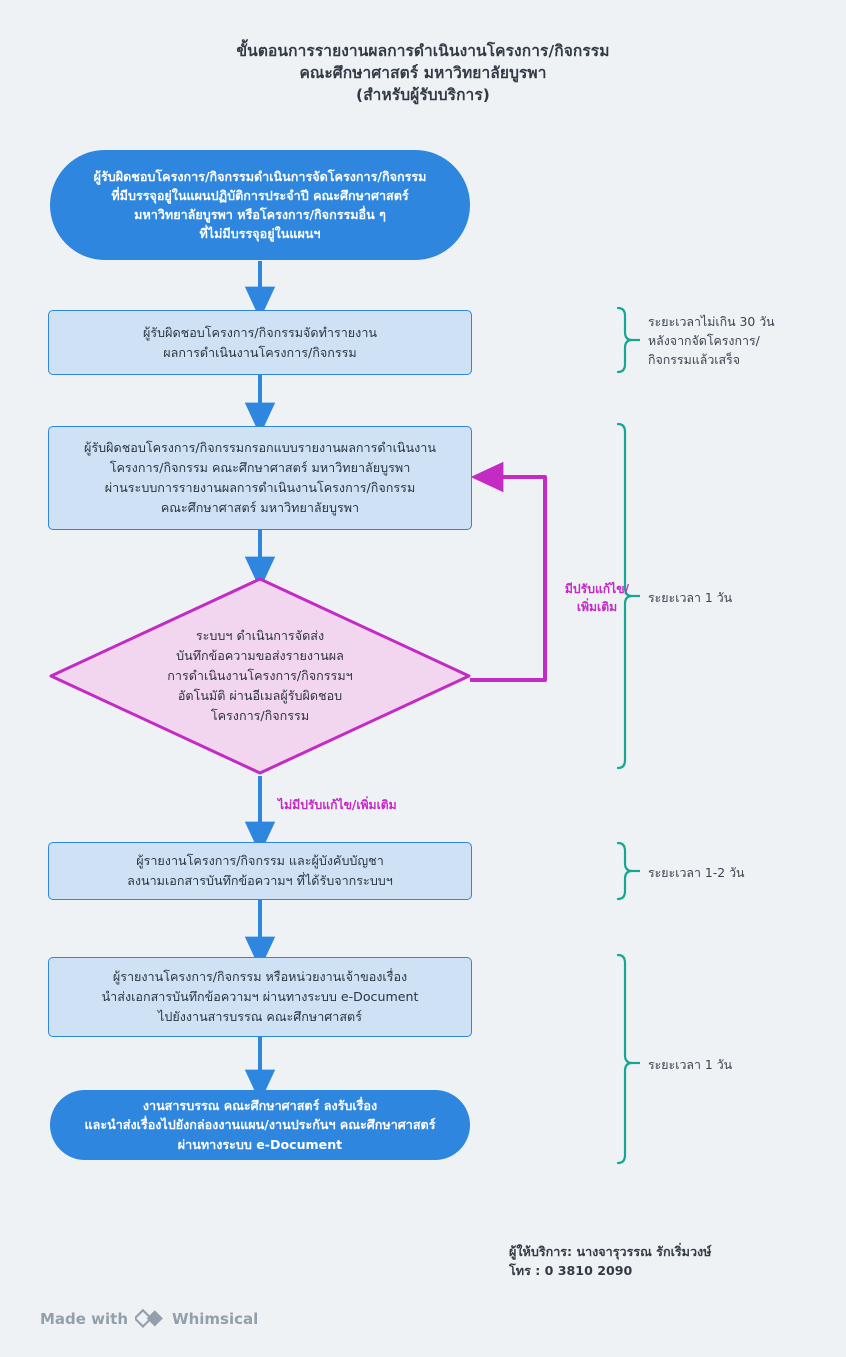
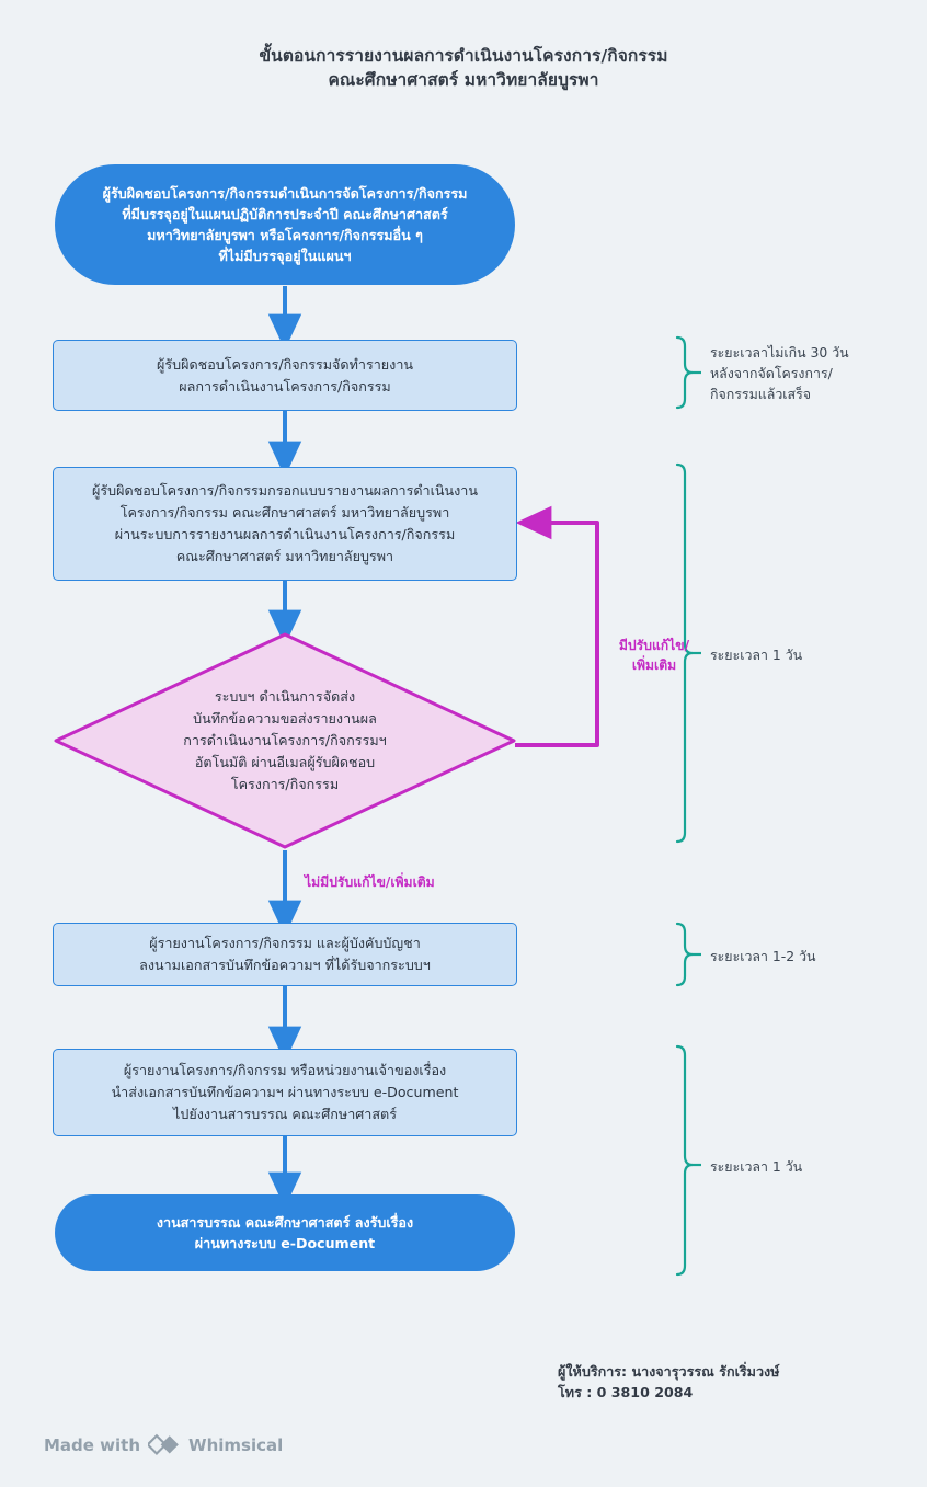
  ขั้นตอนการรายงานผลการดำเนินงานโครงการ/กิจกรรม
  คณะศึกษาศาสตร์ มหาวิทยาลัยบูรพา
- (สำหรับผู้รับบริการ)
  ผู้รับผิดชอบโครงการ/กิจกรรมดำเนินการจัดโครงการ/กิจกรรม
  ที่มีบรรจุอยู่ในแผนปฏิบัติการประจำปี คณะศึกษาศาสตร์
  มหาวิทยาลัยบูรพา หรือโครงการ/กิจกรรมอื่น ๆ
  ที่ไม่มีบรรจุอยู่ในแผนฯ
  ผู้รับผิดชอบโครงการ/กิจกรรมจัดทำรายงาน
  ผลการดำเนินงานโครงการ/กิจกรรม
  ผู้รับผิดชอบโครงการ/กิจกรรมกรอกแบบรายงานผลการดำเนินงาน
  โครงการ/กิจกรรม คณะศึกษาศาสตร์ มหาวิทยาลัยบูรพา
  ผ่านระบบการรายงานผลการดำเนินงานโครงการ/กิจกรรม
  คณะศึกษาศาสตร์ มหาวิทยาลัยบูรพา
  ระบบฯ ดำเนินการจัดส่ง
  บันทึกข้อความขอส่งรายงานผล
  การดำเนินงานโครงการ/กิจกรรมฯ
  อัตโนมัติ ผ่านอีเมลผู้รับผิดชอบ
  โครงการ/กิจกรรม
  ผู้รายงานโครงการ/กิจกรรม และผู้บังคับบัญชา
  ลงนามเอกสารบันทึกข้อความฯ ที่ได้รับจากระบบฯ
  ผู้รายงานโครงการ/กิจกรรม หรือหน่วยงานเจ้าของเรื่อง
  นำส่งเอกสารบันทึกข้อความฯ ผ่านทางระบบ e-Document
  ไปยังงานสารบรรณ คณะศึกษาศาสตร์
  งานสารบรรณ คณะศึกษาศาสตร์ ลงรับเรื่อง
- และนำส่งเรื่องไปยังกล่องงานแผน/งานประกันฯ คณะศึกษาศาสตร์
  ผ่านทางระบบ e-Document
  มีปรับแก้ไข/
  เพิ่มเติม
  ไม่มีปรับแก้ไข/เพิ่มเติม
  ระยะเวลาไม่เกิน 30 วัน
  หลังจากจัดโครงการ/
  กิจกรรมแล้วเสร็จ
  ระยะเวลา 1 วัน
  ระยะเวลา 1-2 วัน
  ระยะเวลา 1 วัน
  ผู้ให้บริการ: นางจารุวรรณ รักเริ่มวงษ์
- โทร : 0 3810 2090
+ โทร : 0 3810 2084
  Made with
  Whimsical
